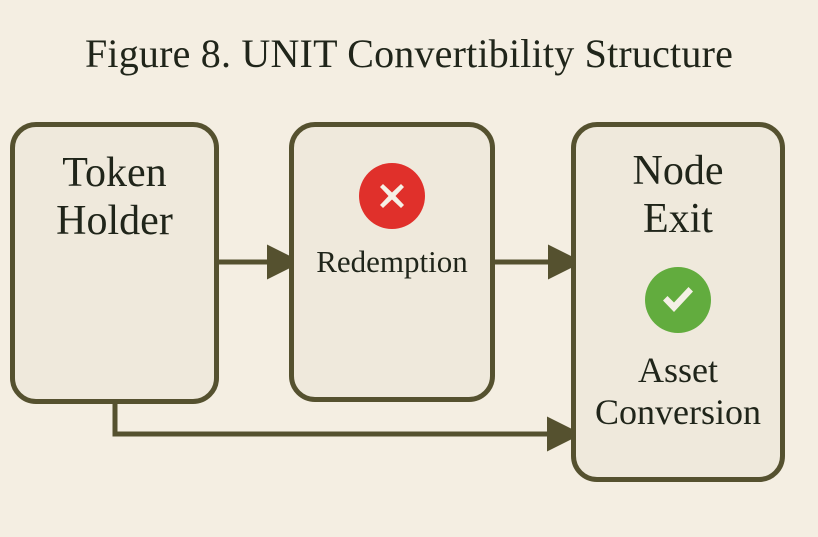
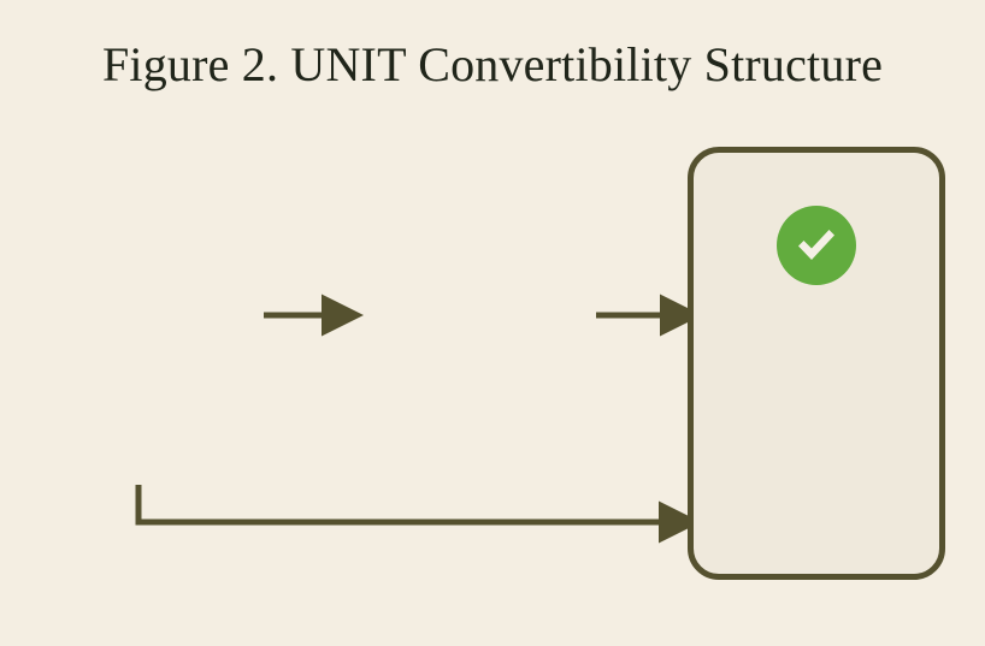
- Figure 8. UNIT Convertibility Structure
+ Figure 2. UNIT Convertibility Structure
- Token
- Holder
- Redemption
- Node
- Exit
- Asset
- Conversion
